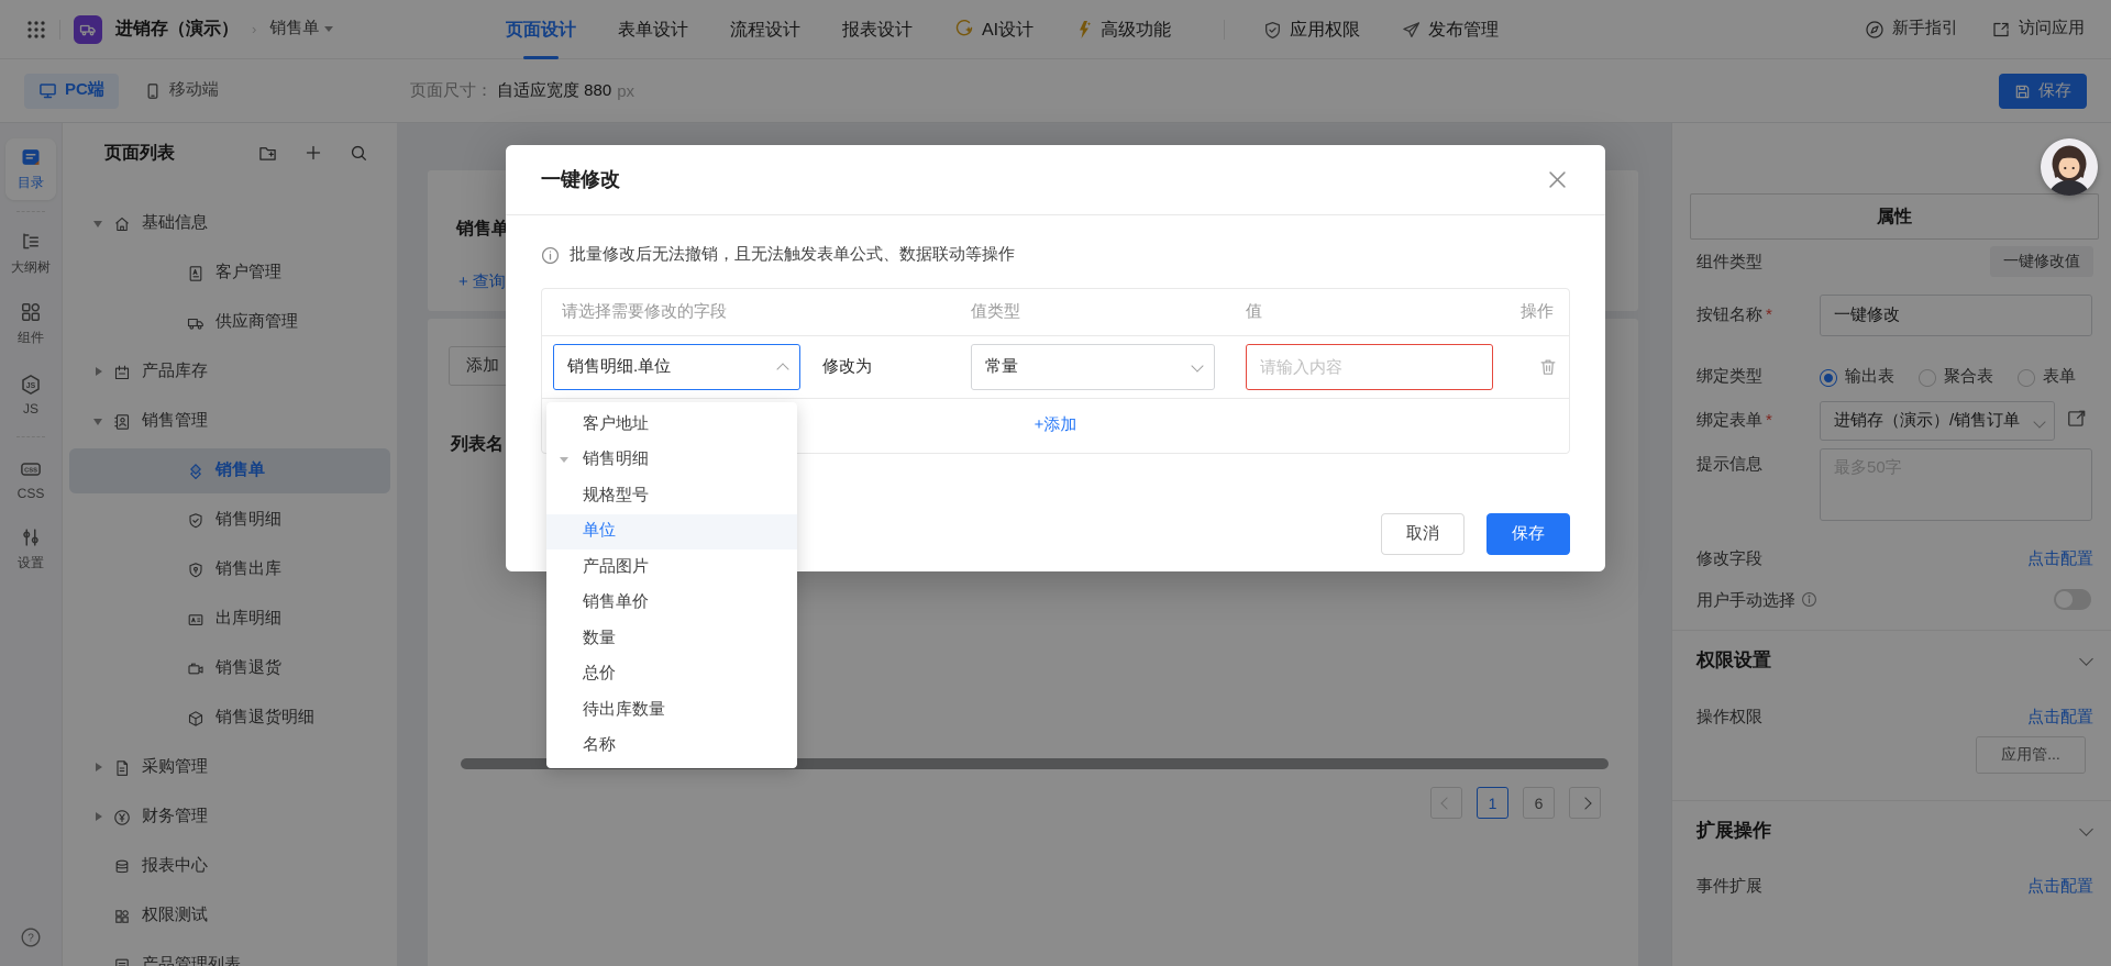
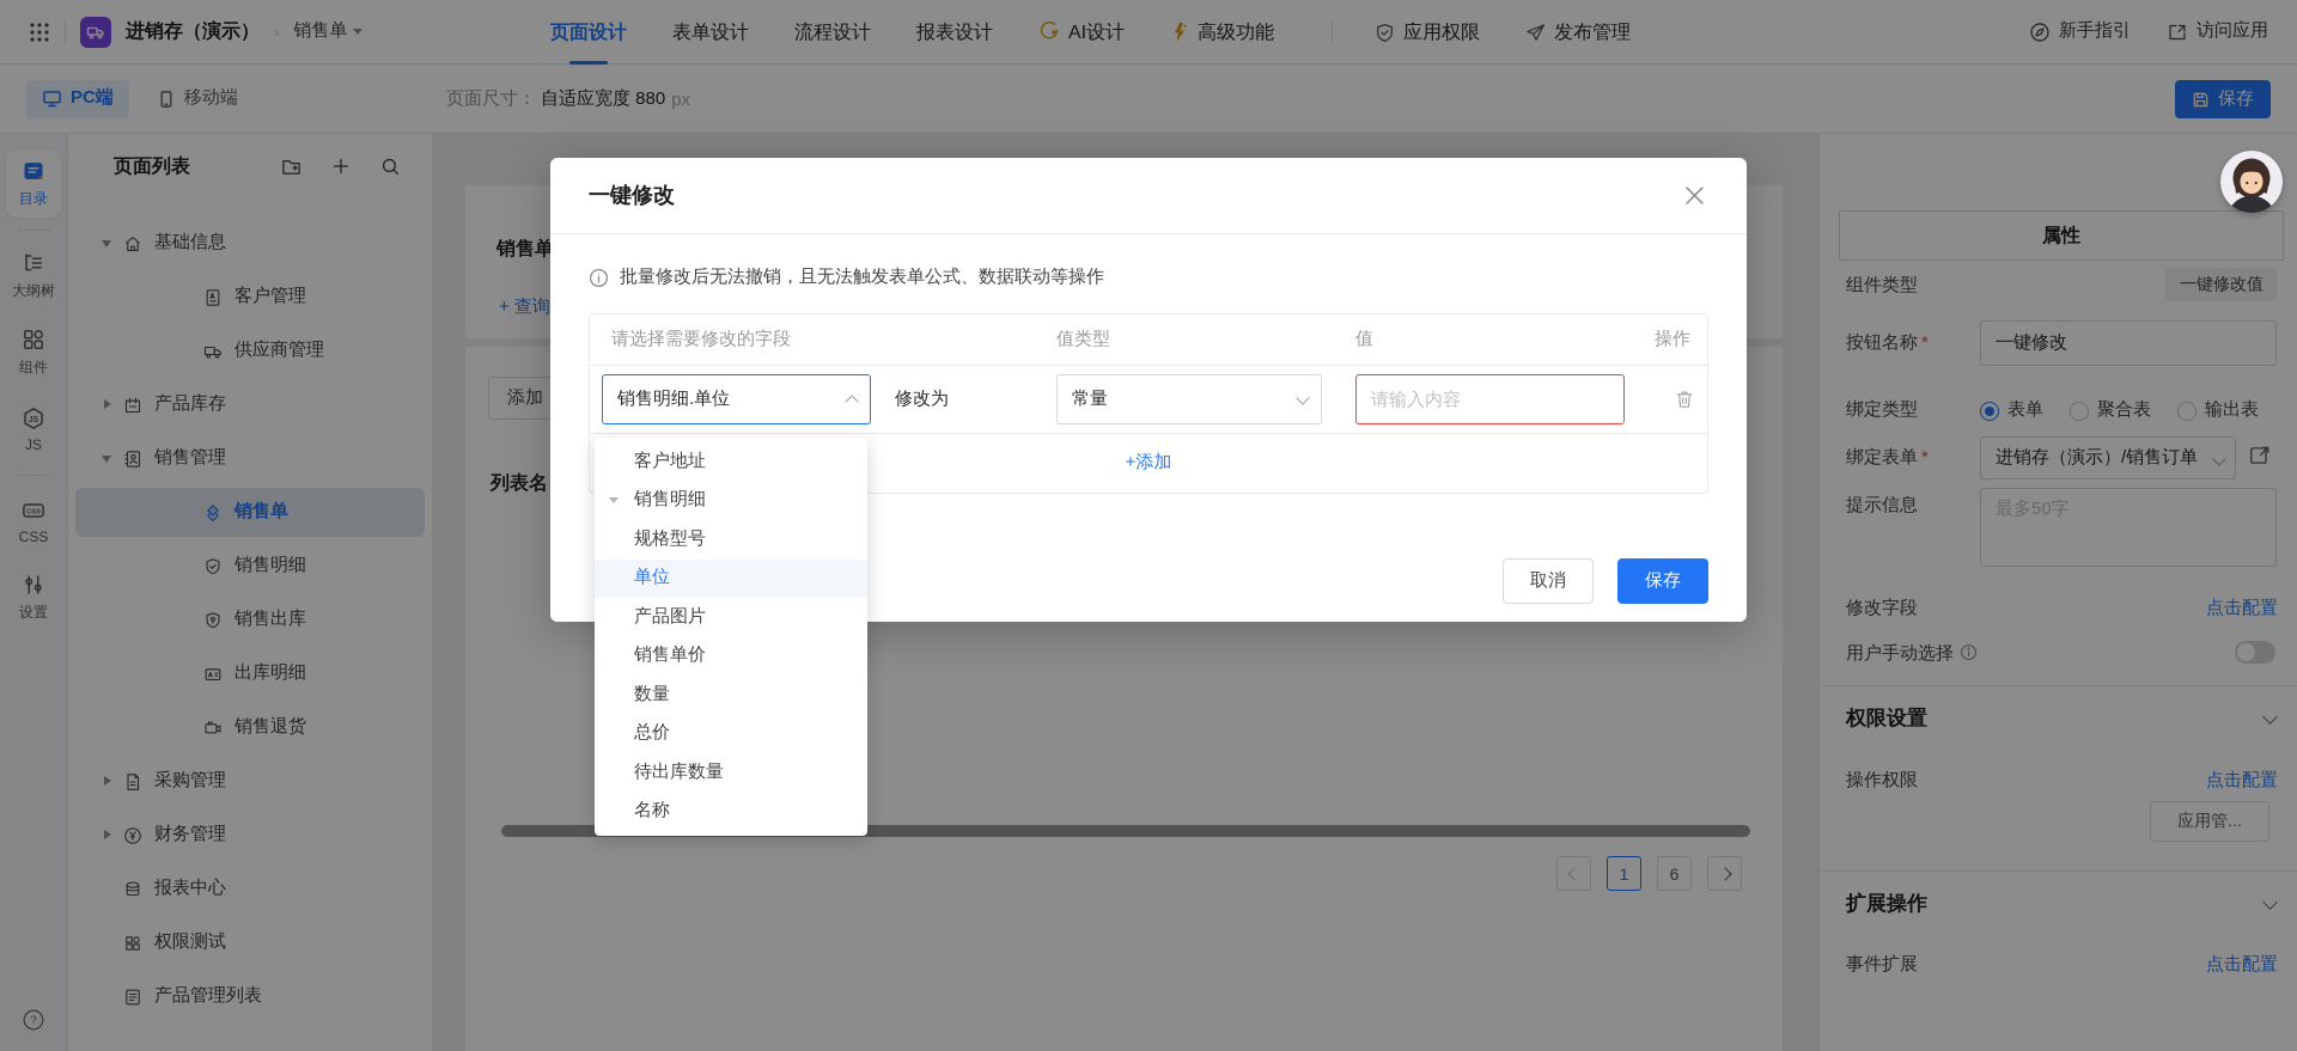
  进销存（演示）
  ›
  销售单
  页面设计
  表单设计
  流程设计
  报表设计
  AI设计
  高级功能
  应用权限
  发布管理
  新手指引
  访问应用
  PC端
  移动端
  页面尺寸：
  自适应宽度 880
  px
  保存
  目录
  大纲树
  组件
  JS
  CSS
  设置
  ?
  页面列表
  基础信息
  客户管理
  供应商管理
  产品库存
  销售管理
  销售单
  销售明细
  销售出库
  出库明细
  销售退货
- 销售退货明细
  采购管理
  财务管理
  报表中心
  权限测试
  产品管理列表
  销售单
  + 查询
  添加
  列表名
  1
  6
  属性
  组件类型
  一键修改值
  按钮名称 *
  一键修改
  绑定类型
- 输出表
+ 表单
  聚合表
- 表单
+ 输出表
  绑定表单 *
  进销存（演示）/销售订单
  提示信息
  最多50字
  修改字段
  点击配置
  用户手动选择
  权限设置
  操作权限
  点击配置
  应用管...
  扩展操作
  事件扩展
  点击配置
  一键修改
  批量修改后无法撤销，且无法触发表单公式、数据联动等操作
  请选择需要修改的字段
  值类型
  值
  操作
  销售明细.单位
  修改为
  常量
  请输入内容
  +添加
  取消
  保存
  客户地址
  销售明细
  规格型号
  单位
  产品图片
  销售单价
  数量
  总价
  待出库数量
  名称
